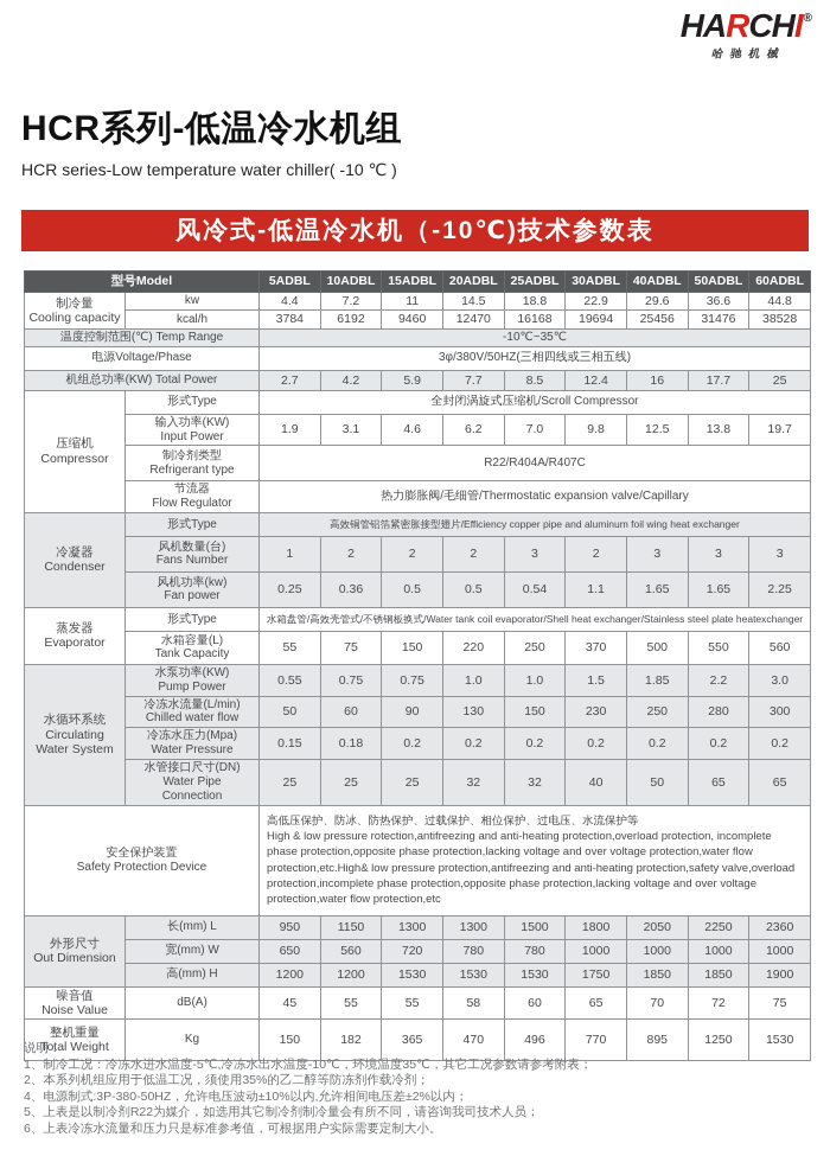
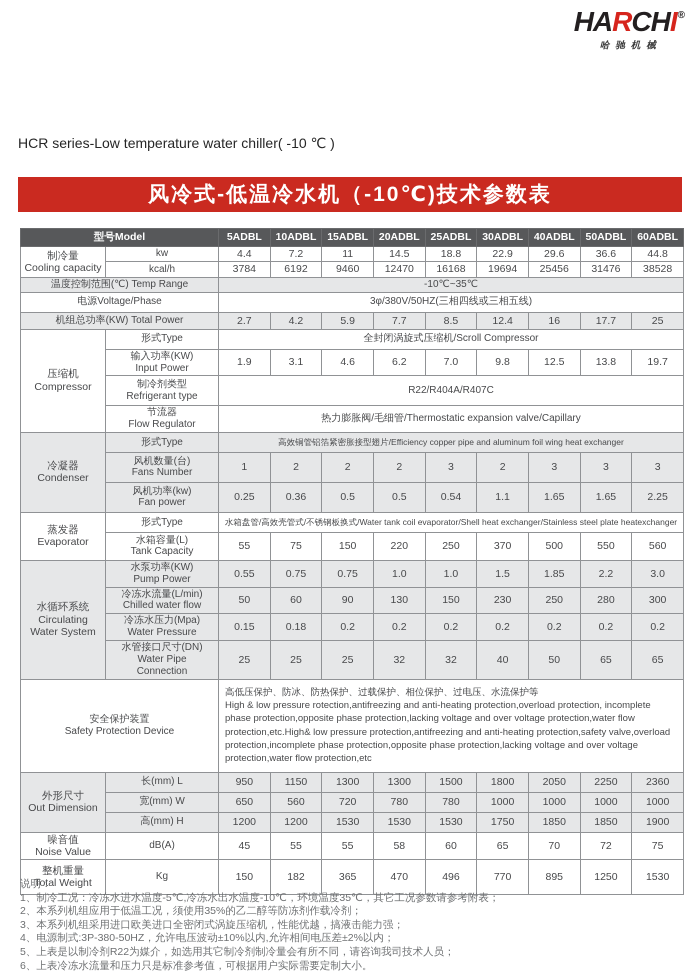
  HARCHI®
  哈驰机械
- HCR系列-低温冷水机组
  HCR series-Low temperature water chiller( -10 ℃ )
  风冷式-低温冷水机（-10℃)技术参数表
  型号Model	5ADBL	10ADBL	15ADBL	20ADBL	25ADBL	30ADBL	40ADBL	50ADBL	60ADBL
  制冷量Cooling capacity	kw	4.4	7.2	11	14.5	18.8	22.9	29.6	36.6	44.8
  kcal/h	3784	6192	9460	12470	16168	19694	25456	31476	38528
  温度控制范围(℃) Temp Range	-10℃~35℃
  电源Voltage/Phase	3φ/380V/50HZ(三相四线或三相五线)
  机组总功率(KW) Total Power	2.7	4.2	5.9	7.7	8.5	12.4	16	17.7	25
  压缩机Compressor	形式Type	全封闭涡旋式压缩机/Scroll Compressor
  输入功率(KW)Input Power	1.9	3.1	4.6	6.2	7.0	9.8	12.5	13.8	19.7
  制冷剂类型Refrigerant type	R22/R404A/R407C
  节流器Flow Regulator	热力膨胀阀/毛细管/Thermostatic expansion valve/Capillary
  冷凝器Condenser	形式Type	高效铜管铝箔紧密胀接型翅片/Efficiency copper pipe and aluminum foil wing heat exchanger
  风机数量(台)Fans Number	1	2	2	2	3	2	3	3	3
  风机功率(kw)Fan power	0.25	0.36	0.5	0.5	0.54	1.1	1.65	1.65	2.25
  蒸发器Evaporator	形式Type	水箱盘管/高效壳管式/不锈钢板换式/Water tank coil evaporator/Shell heat exchanger/Stainless steel plate heatexchanger
  水箱容量(L)Tank Capacity	55	75	150	220	250	370	500	550	560
  水循环系统CirculatingWater System	水泵功率(KW)Pump Power	0.55	0.75	0.75	1.0	1.0	1.5	1.85	2.2	3.0
  冷冻水流量(L/min)Chilled water flow	50	60	90	130	150	230	250	280	300
  冷冻水压力(Mpa)Water Pressure	0.15	0.18	0.2	0.2	0.2	0.2	0.2	0.2	0.2
  水管接口尺寸(DN)Water PipeConnection	25	25	25	32	32	40	50	65	65
  安全保护装置Safety Protection Device	高低压保护、防冰、防热保护、过载保护、相位保护、过电压、水流保护等High & low pressure rotection,antifreezing and anti-heating protection,overload protection, incomplete phase protection,opposite phase protection,lacking voltage and over voltage protection,water flow protection,etc.High& low pressure protection,antifreezing and anti-heating protection,safety valve,overload protection,incomplete phase protection,opposite phase protection,lacking voltage and over voltage protection,water flow protection,etc
  外形尺寸Out Dimension	长(mm) L	950	1150	1300	1300	1500	1800	2050	2250	2360
  宽(mm) W	650	560	720	780	780	1000	1000	1000	1000
  高(mm) H	1200	1200	1530	1530	1530	1750	1850	1850	1900
  噪音值Noise Value	dB(A)	45	55	55	58	60	65	70	72	75
  整机重量Total Weight	Kg	150	182	365	470	496	770	895	1250	1530
  说明：
  1、制冷工况：冷冻水进水温度-5℃,冷冻水出水温度-10℃，环境温度35℃，其它工况参数请参考附表；
  2、本系列机组应用于低温工况，须使用35%的乙二醇等防冻剂作载冷剂；
+ 3、本系列机组采用进口欧美进口全密闭式涡旋压缩机，性能优越，搞液击能力强；
  4、电源制式:3P-380-50HZ，允许电压波动±10%以内,允许相间电压差±2%以内；
  5、上表是以制冷剂R22为媒介，如选用其它制冷剂制冷量会有所不同，请咨询我司技术人员；
  6、上表冷冻水流量和压力只是标准参考值，可根据用户实际需要定制大小。
